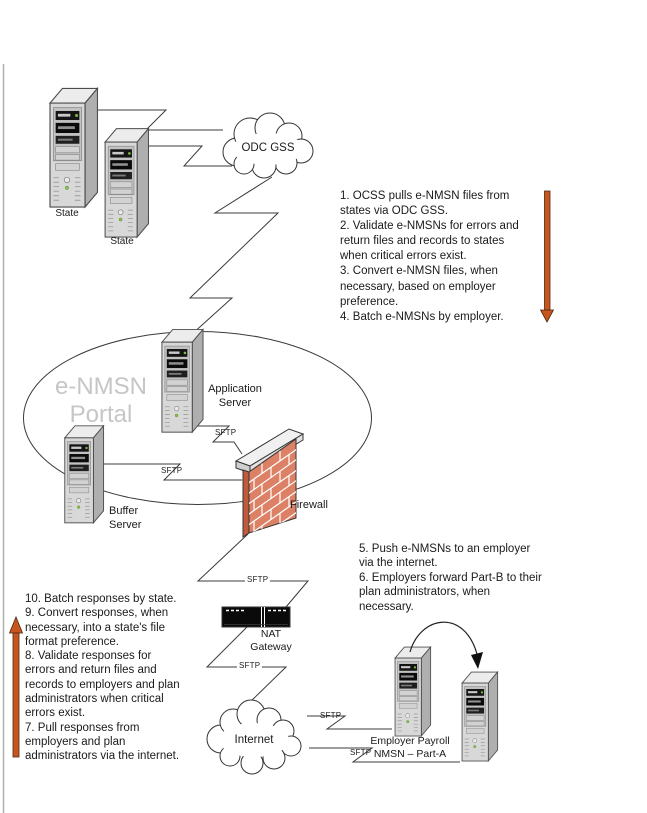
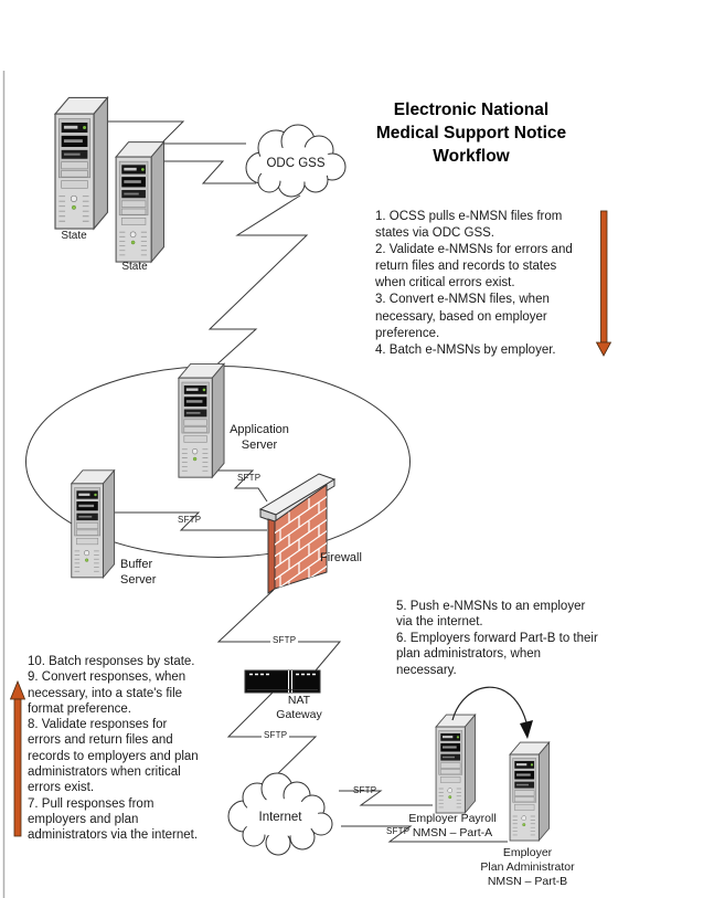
+ Electronic National
+ Medical Support Notice
+ Workflow
  1. OCSS pulls e-NMSN files from
  states via ODC GSS.
  2. Validate e-NMSNs for errors and
  return files and records to states
  when critical errors exist.
  3. Convert e-NMSN files, when
  necessary, based on employer
  preference.
  4. Batch e-NMSNs by employer.
  5. Push e-NMSNs to an employer
  via the internet.
  6. Employers forward Part-B to their
  plan administrators, when
  necessary.
  10. Batch responses by state.
  9. Convert responses, when
  necessary, into a state's file
  format preference.
  8. Validate responses for
  errors and return files and
  records to employers and plan
  administrators when critical
  errors exist.
  7. Pull responses from
  employers and plan
  administrators via the internet.
- e-NMSN
- Portal
  ODC GSS
  Internet
  State
  State
  Application
  Server
  Buffer
  Server
  Firewall
  NAT
  Gateway
  Employer Payroll
  NMSN – Part-A
+ Employer
+ Plan Administrator
+ NMSN – Part-B
  SFTP
  SFTP
  SFTP
  SFTP
  SFTP
  SFTP
